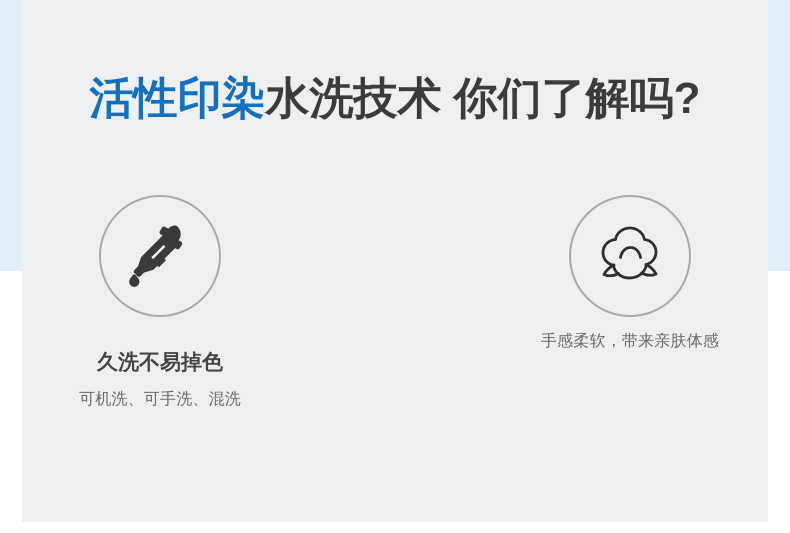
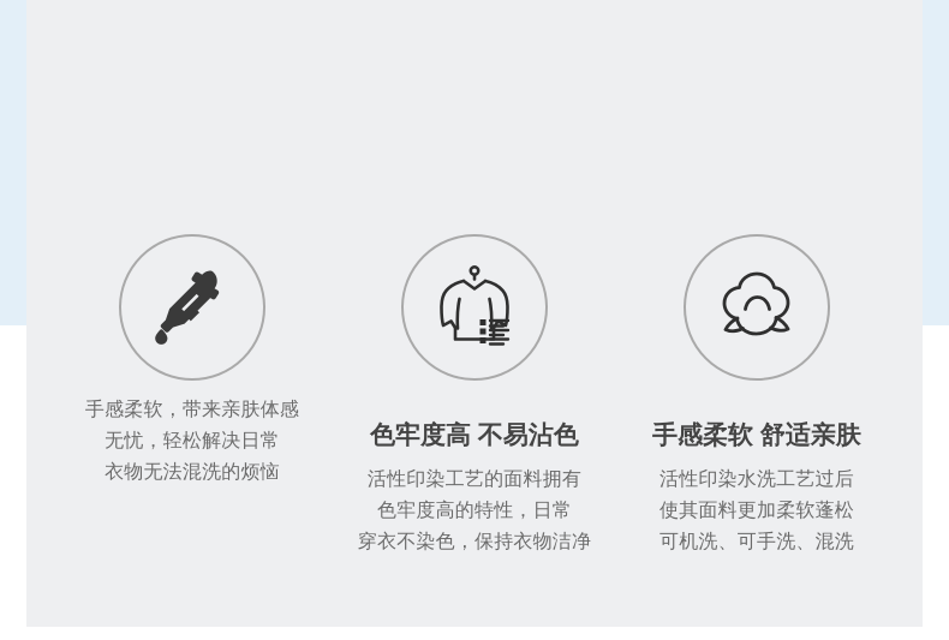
- 活性印染水洗技术 你们了解吗?
- 久洗不易掉色
- 可机洗、可手洗、混洗
+ 手感柔软，带来亲肤体感
+ 无忧，轻松解决日常
+ 衣物无法混洗的烦恼
+ 色牢度高 不易沾色
+ 活性印染工艺的面料拥有
+ 色牢度高的特性，日常
+ 穿衣不染色，保持衣物洁净
+ 手感柔软 舒适亲肤
+ 活性印染水洗工艺过后
+ 使其面料更加柔软蓬松
- 手感柔软，带来亲肤体感
+ 可机洗、可手洗、混洗
